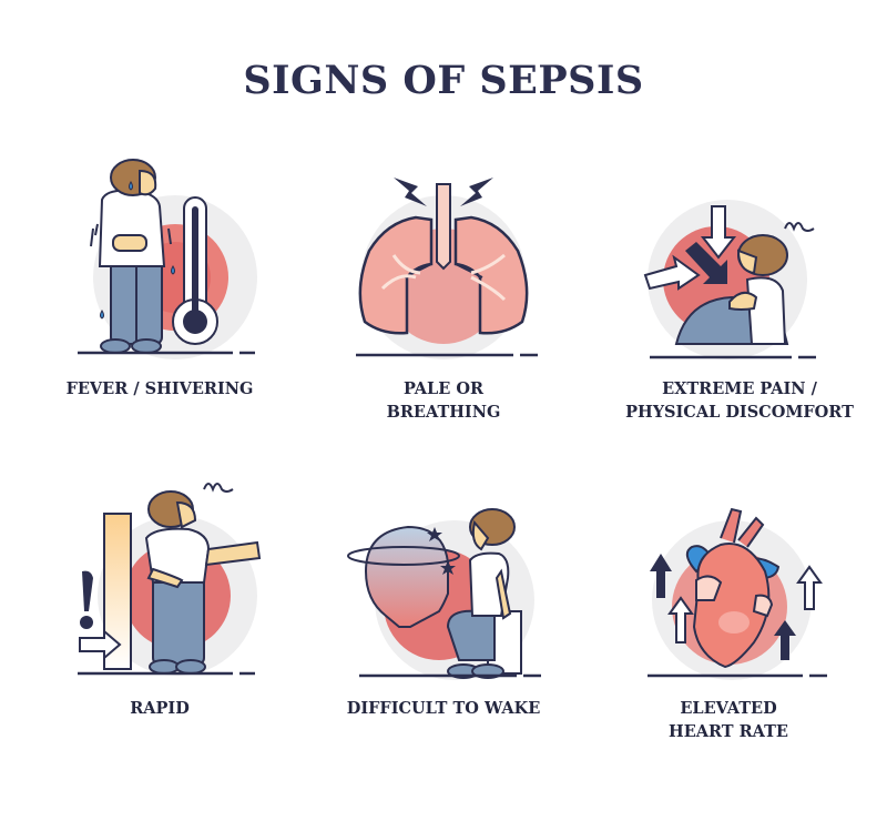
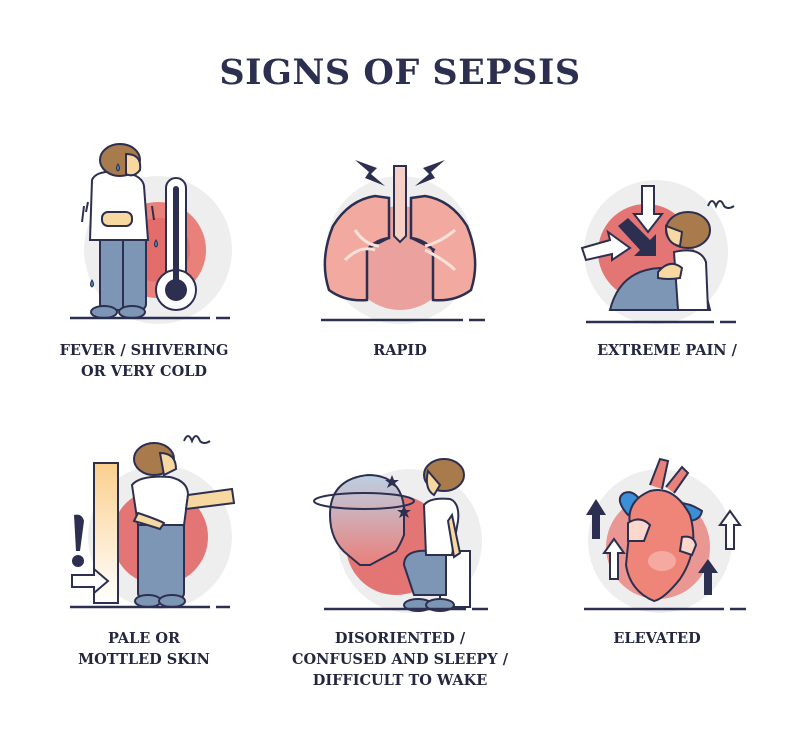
  SIGNS OF SEPSIS
  FEVER / SHIVERING
+ OR VERY COLD
- PALE OR
+ RAPID
- BREATHING
  EXTREME PAIN /
- PHYSICAL DISCOMFORT
- RAPID
+ PALE OR
+ MOTTLED SKIN
+ DISORIENTED /
+ CONFUSED AND SLEEPY /
  DIFFICULT TO WAKE
  ELEVATED
- HEART RATE
